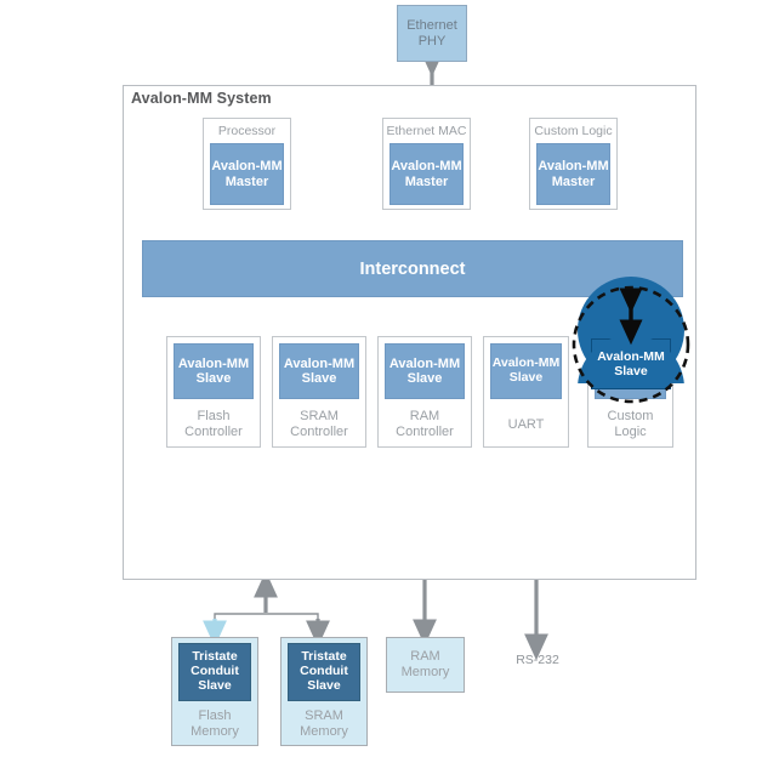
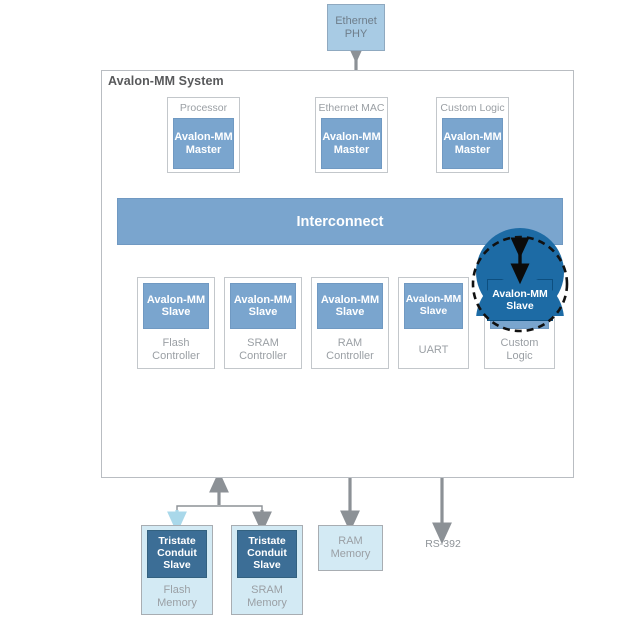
  Ethernet
  PHY
  Avalon-MM System
  Processor
  Avalon-MM
  Master
  Ethernet MAC
  Avalon-MM
  Master
  Custom Logic
  Avalon-MM
  Master
  Interconnect
  Avalon-MM
  Slave
  Flash
  Controller
  Avalon-MM
  Slave
  SRAM
  Controller
  Avalon-MM
  Slave
  RAM
  Controller
  Avalon-MM
  Slave
  UART
  Custom
  Logic
  Avalon-MM
  Slave
  Tristate
  Conduit
  Slave
  Flash
  Memory
  Tristate
  Conduit
  Slave
  SRAM
  Memory
  RAM
  Memory
- RS-232
+ RS-392
